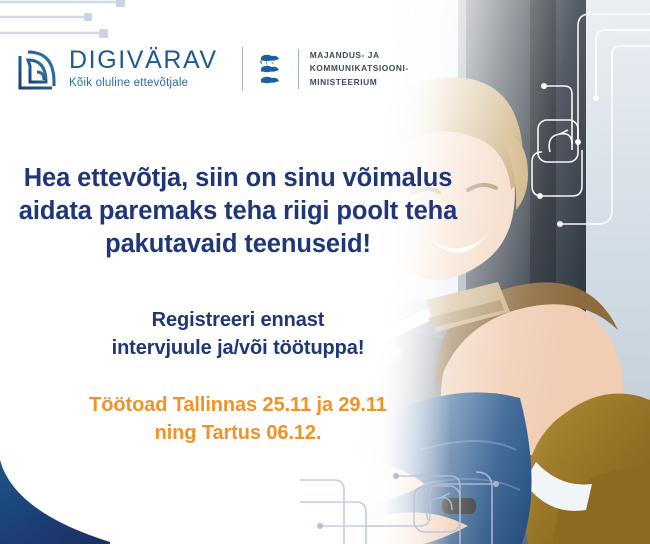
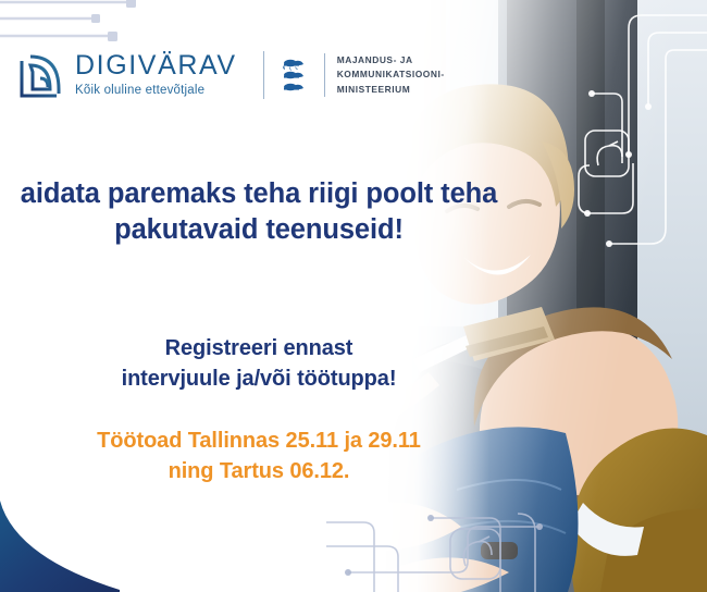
  DIGIVÄRAV
  Kõik oluline ettevõtjale
  MAJANDUS- JA
  KOMMUNIKATSIOONI-
  MINISTEERIUM
- Hea ettevõtja, siin on sinu võimalus
  aidata paremaks teha riigi poolt teha
  pakutavaid teenuseid!
  Registreeri ennast
  intervjuule ja/või töötuppa!
  Töötoad Tallinnas 25.11 ja 29.11
  ning Tartus 06.12.
